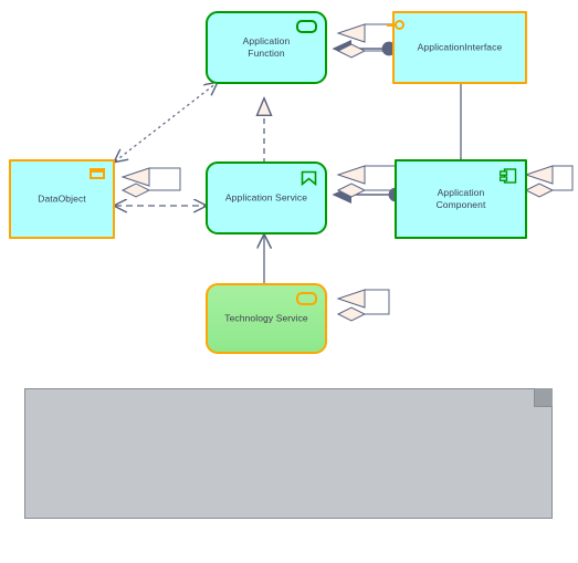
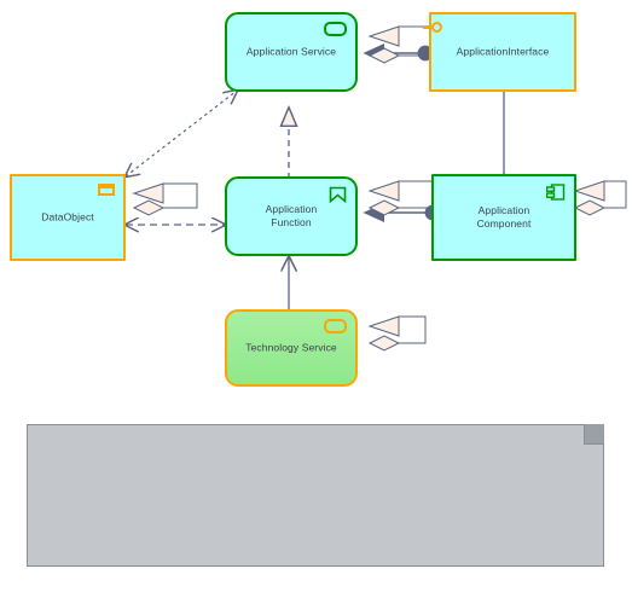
- Application Function
+ Application Service
  ApplicationInterface
  DataObject
- Application Service
+ Application Function
  Application Component
  Technology Service
